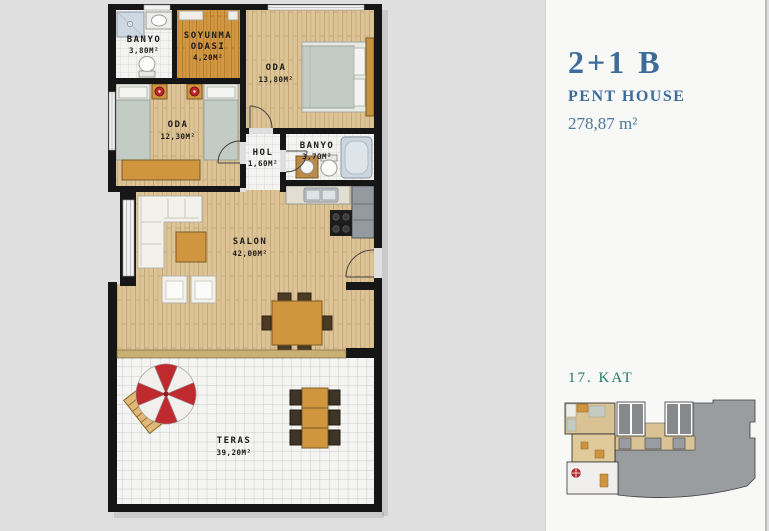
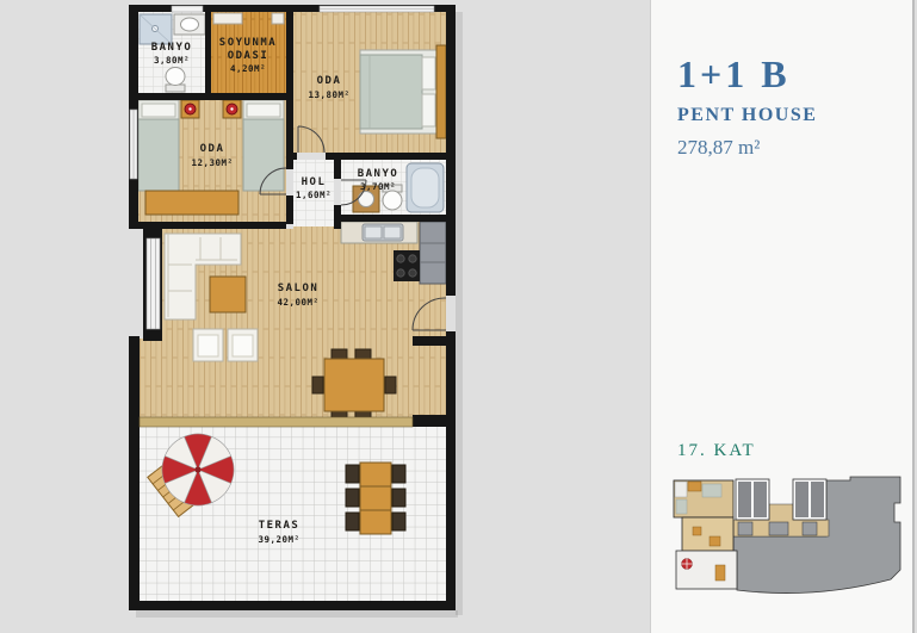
  BANYO
  3,80M²
  SOYUNMA
  ODASI
  4,20M²
  ODA
  13,80M²
  ODA
  12,30M²
  HOL
  1,60M²
  BANYO
  3,70M²
  SALON
  42,00M²
  TERAS
  39,20M²
- 2+1 B
+ 1+1 B
  PENT HOUSE
  278,87 m²
  17. KAT
